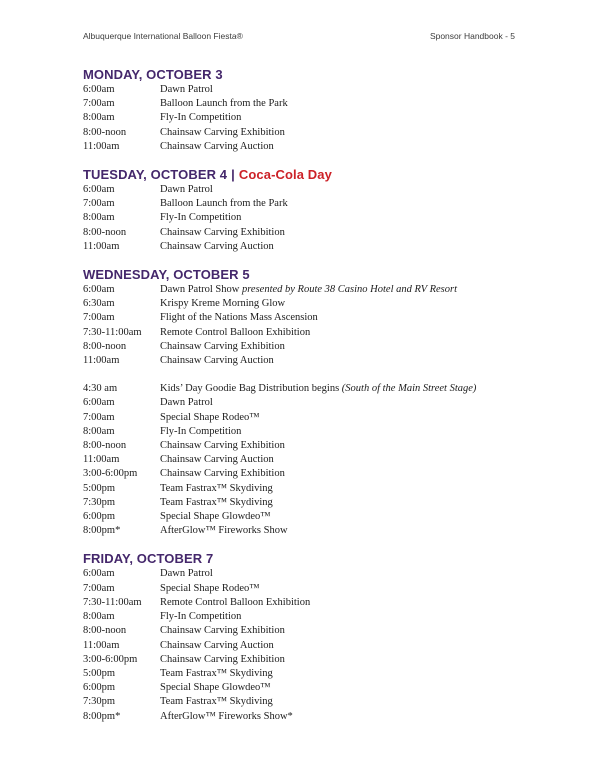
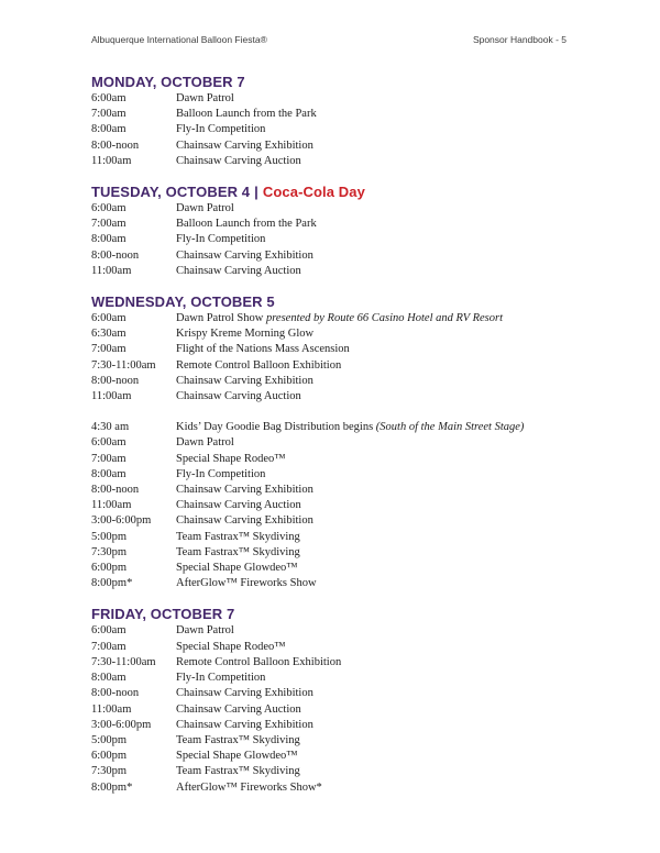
  Albuquerque International Balloon Fiesta®
  Sponsor Handbook - 5
- MONDAY, OCTOBER 3
+ MONDAY, OCTOBER 7
  6:00am
  Dawn Patrol
  7:00am
  Balloon Launch from the Park
  8:00am
  Fly-In Competition
  8:00-noon
  Chainsaw Carving Exhibition
  11:00am
  Chainsaw Carving Auction
  TUESDAY, OCTOBER 4 | Coca-Cola Day
  6:00am
  Dawn Patrol
  7:00am
  Balloon Launch from the Park
  8:00am
  Fly-In Competition
  8:00-noon
  Chainsaw Carving Exhibition
  11:00am
  Chainsaw Carving Auction
  WEDNESDAY, OCTOBER 5
  6:00am
- Dawn Patrol Show presented by Route 38 Casino Hotel and RV Resort
+ Dawn Patrol Show presented by Route 66 Casino Hotel and RV Resort
  6:30am
  Krispy Kreme Morning Glow
  7:00am
  Flight of the Nations Mass Ascension
  7:30-11:00am
  Remote Control Balloon Exhibition
  8:00-noon
  Chainsaw Carving Exhibition
  11:00am
  Chainsaw Carving Auction
  4:30 am
  Kids’ Day Goodie Bag Distribution begins (South of the Main Street Stage)
  6:00am
  Dawn Patrol
  7:00am
  Special Shape Rodeo™
  8:00am
  Fly-In Competition
  8:00-noon
  Chainsaw Carving Exhibition
  11:00am
  Chainsaw Carving Auction
  3:00-6:00pm
  Chainsaw Carving Exhibition
  5:00pm
  Team Fastrax™ Skydiving
  7:30pm
  Team Fastrax™ Skydiving
  6:00pm
  Special Shape Glowdeo™
  8:00pm*
  AfterGlow™ Fireworks Show
  FRIDAY, OCTOBER 7
  6:00am
  Dawn Patrol
  7:00am
  Special Shape Rodeo™
  7:30-11:00am
  Remote Control Balloon Exhibition
  8:00am
  Fly-In Competition
  8:00-noon
  Chainsaw Carving Exhibition
  11:00am
  Chainsaw Carving Auction
  3:00-6:00pm
  Chainsaw Carving Exhibition
  5:00pm
  Team Fastrax™ Skydiving
  6:00pm
  Special Shape Glowdeo™
  7:30pm
  Team Fastrax™ Skydiving
  8:00pm*
  AfterGlow™ Fireworks Show*
